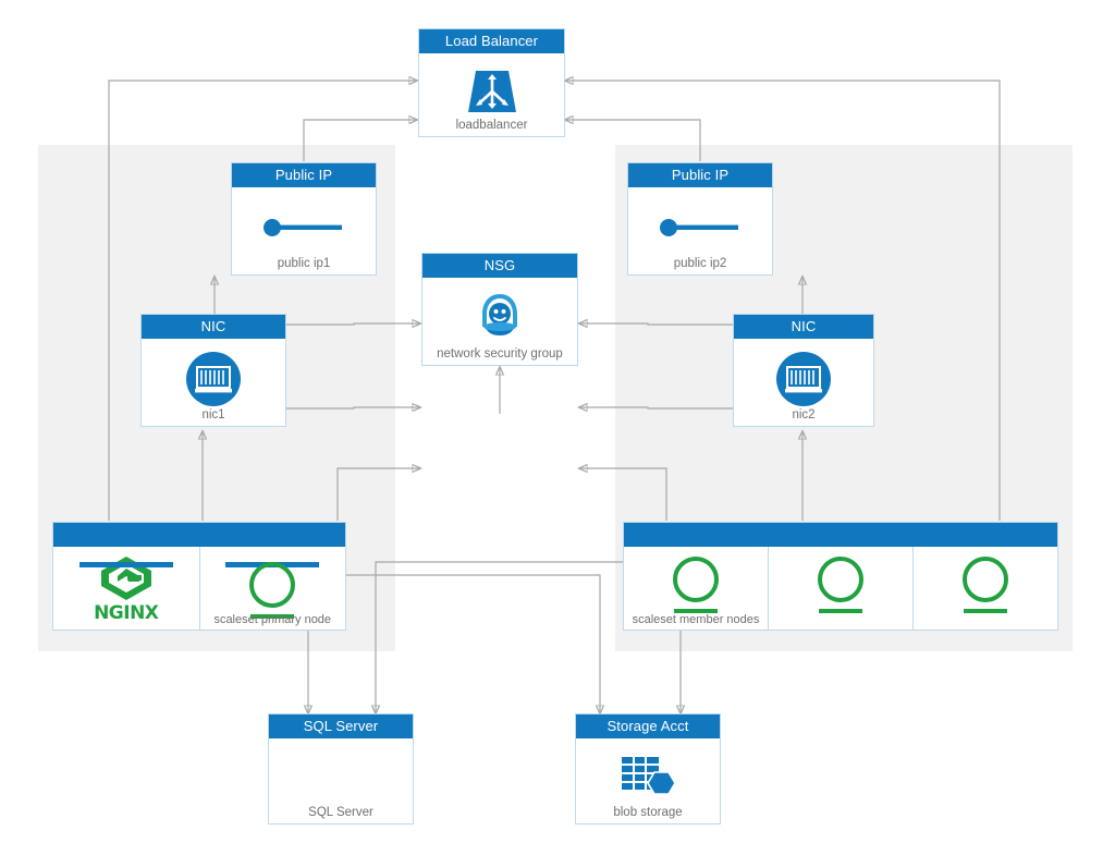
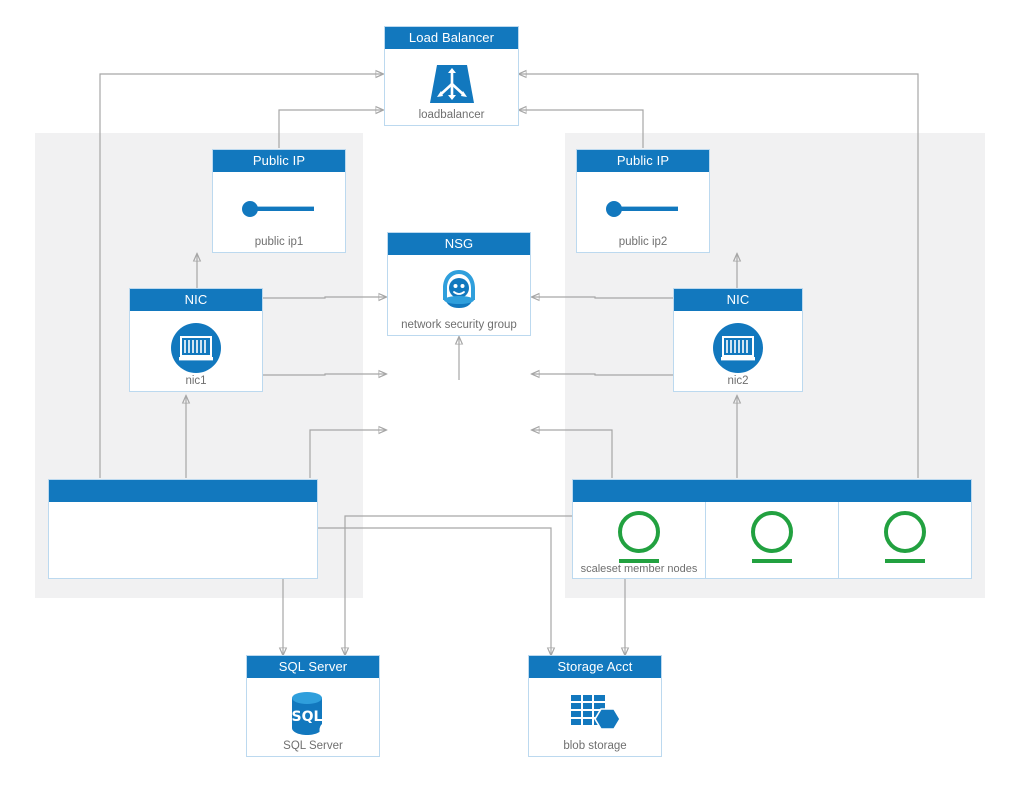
  Load Balancer
  loadbalancer
  Public IP
  public ip1
  Public IP
  public ip2
  NSG
  network security group
  NIC
  nic1
  NIC
  nic2
- NGINX
- scaleset primary node
  scaleset member nodes
  SQL Server
+ SQL
  SQL Server
  Storage Acct
  blob storage
